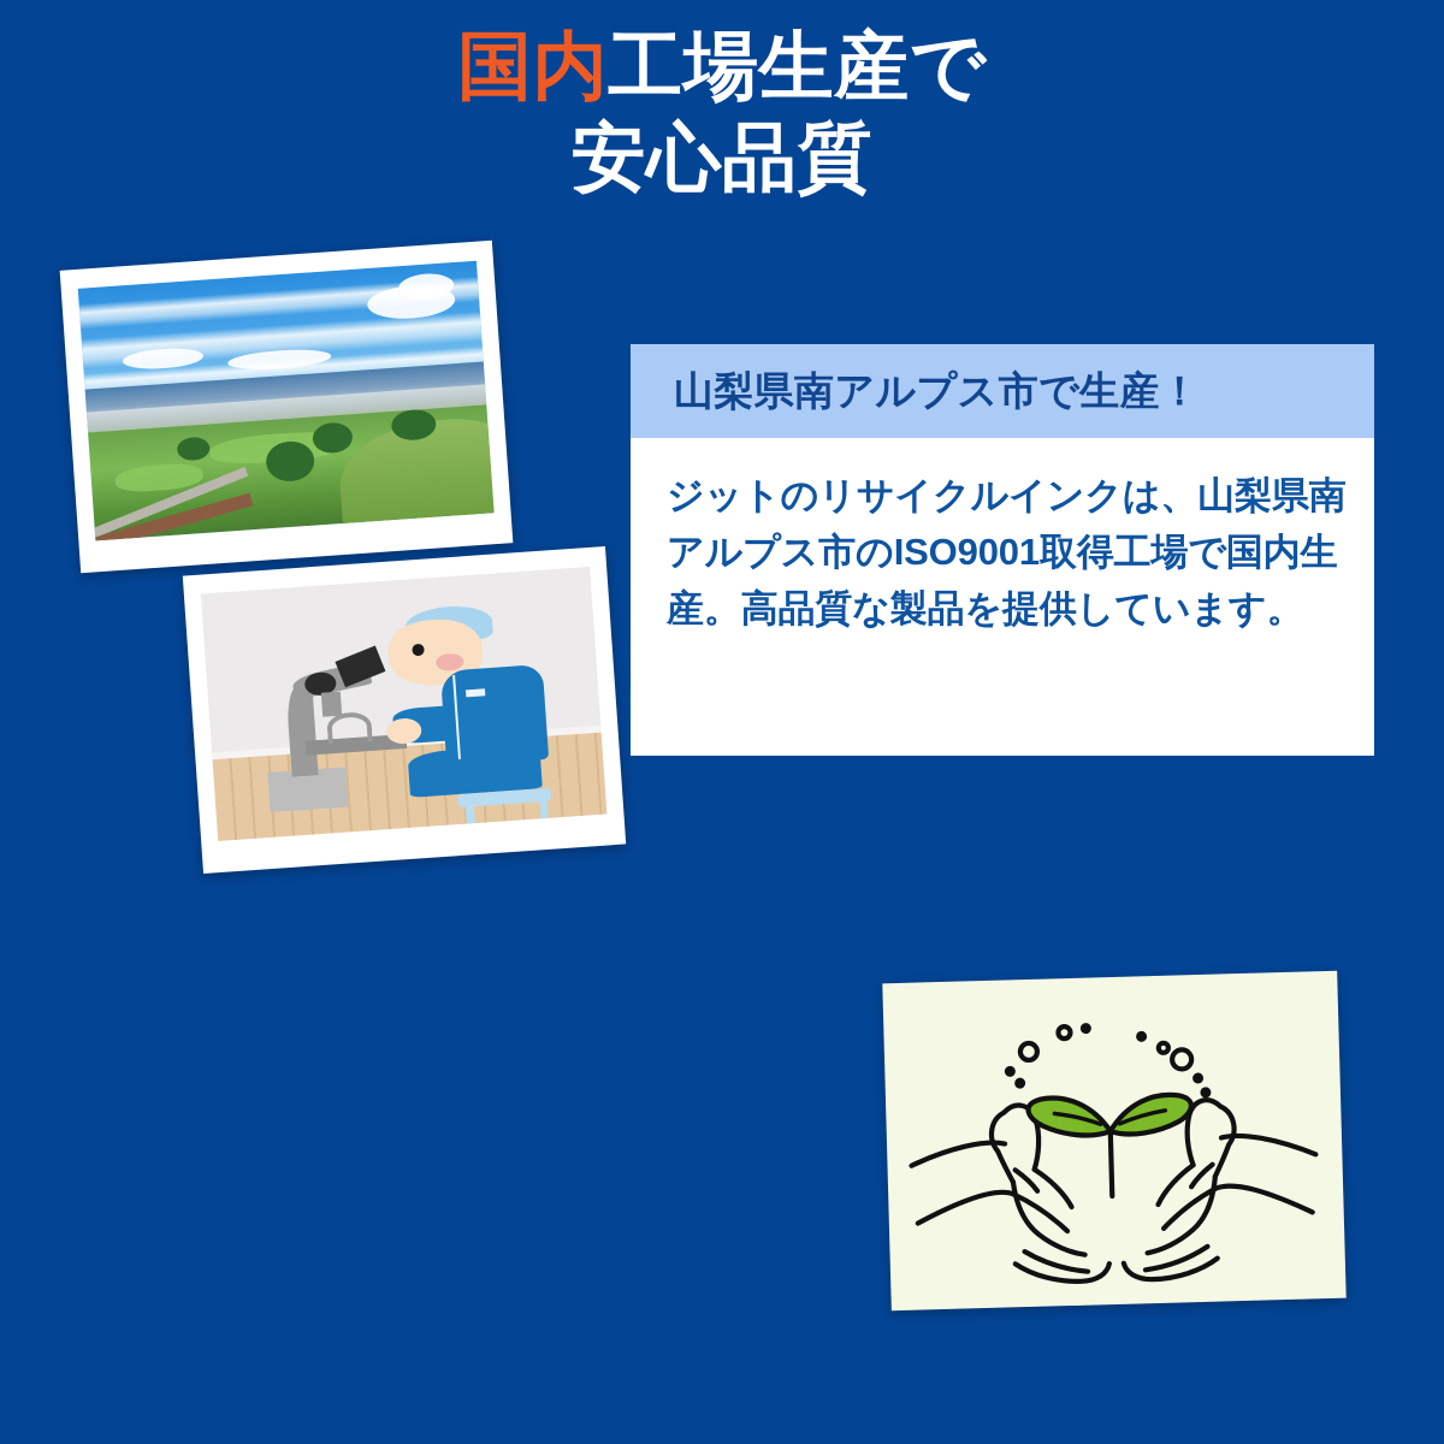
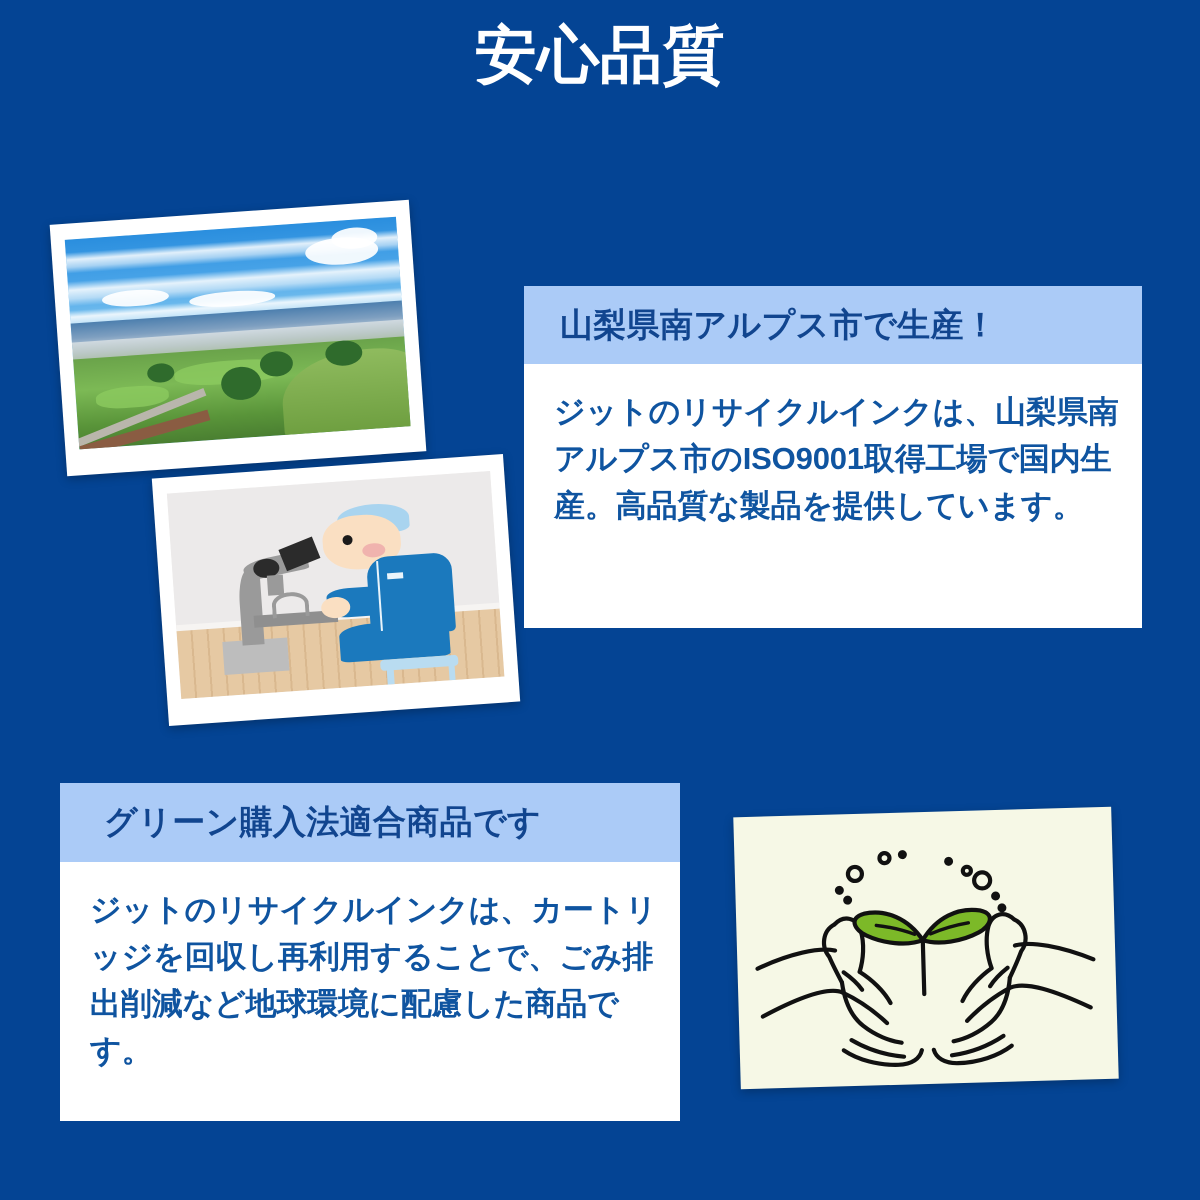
- 国内工場生産で
  安心品質
  山梨県南アルプス市で生産！
  ジットのリサイクルインクは、山梨県南アルプス市のISO9001取得工場で国内生産。高品質な製品を提供しています。
+ グリーン購入法適合商品です
+ ジットのリサイクルインクは、カートリッジを回収し再利用することで、ごみ排出削減など地球環境に配慮した商品です。
